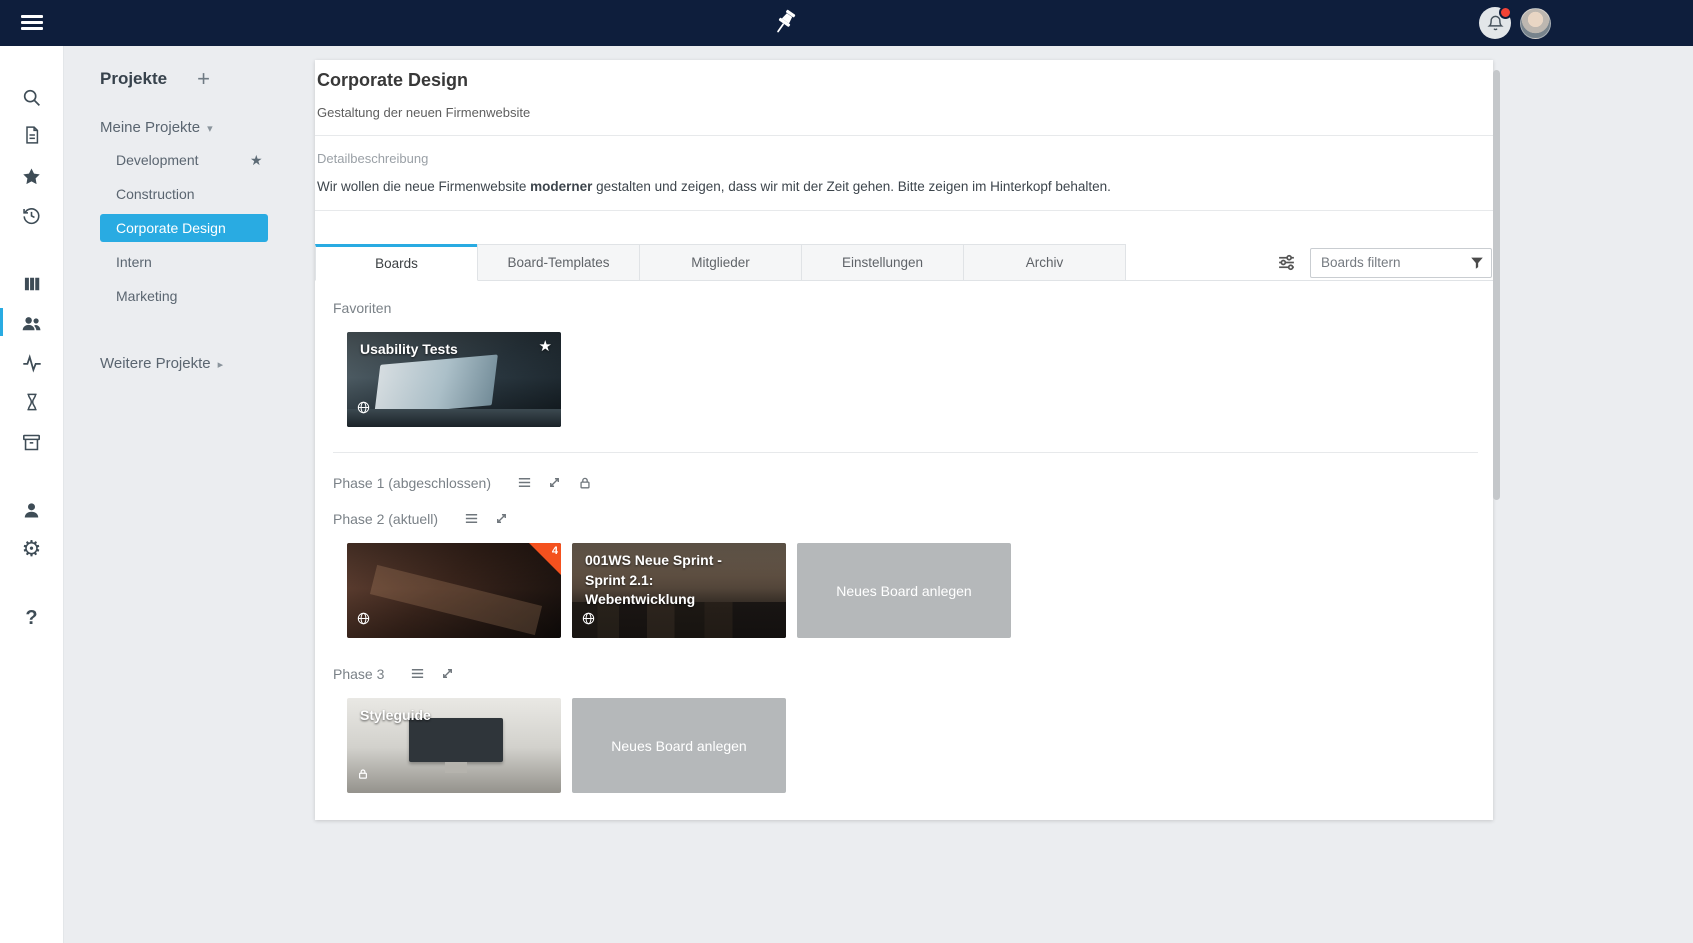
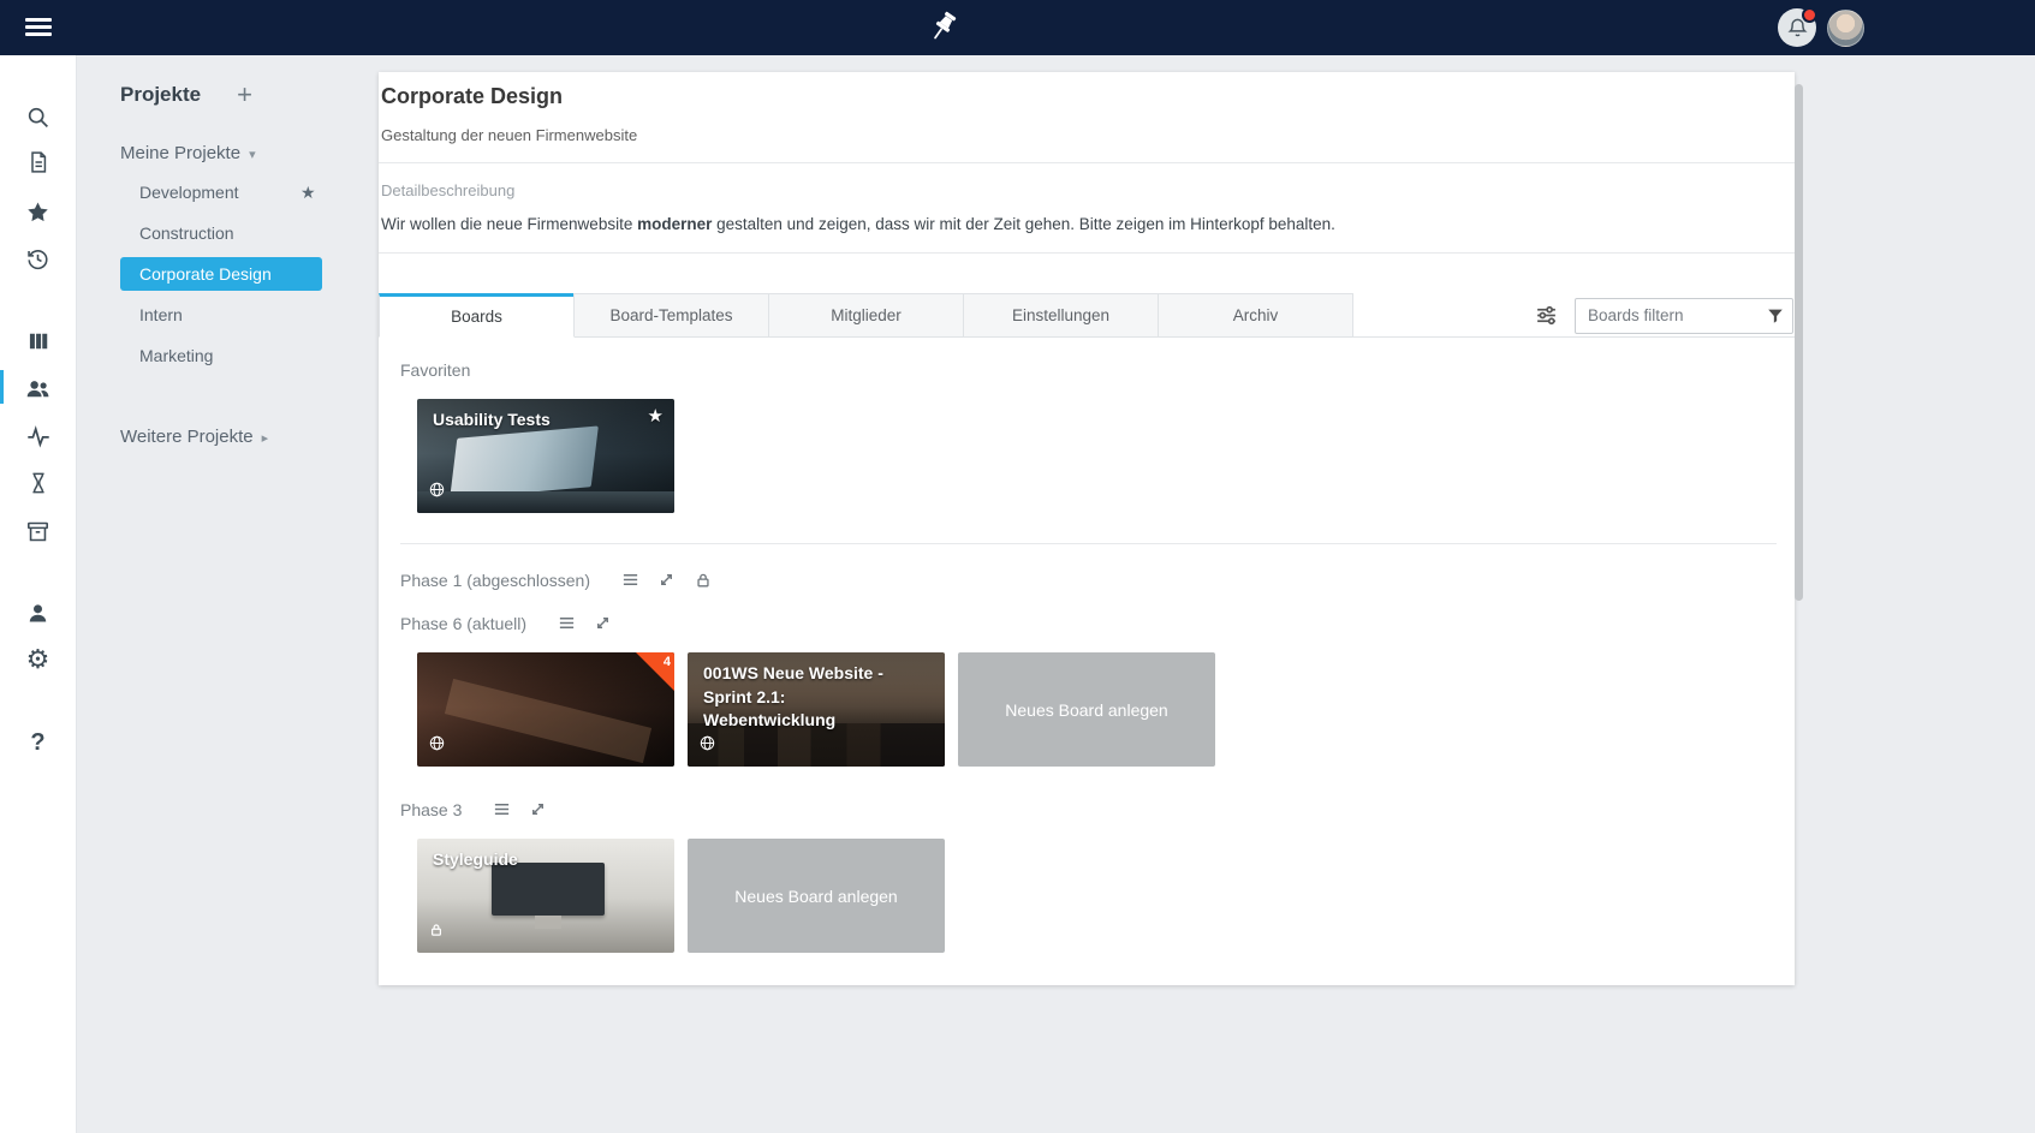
  ⚙
  ?
  Projekte
  +
  Meine Projekte ▾
  Development
  ★
  Construction
  Corporate Design
  Intern
  Marketing
  Weitere Projekte ▸
  Corporate Design
  Gestaltung der neuen Firmenwebsite
  Detailbeschreibung
  Wir wollen die neue Firmenwebsite moderner gestalten und zeigen, dass wir mit der Zeit gehen. Bitte zeigen im Hinterkopf behalten.
  Boards
  Board-Templates
  Mitglieder
  Einstellungen
  Archiv
  Boards filtern
  Favoriten
  Usability Tests
  ★
  Phase 1 (abgeschlossen)
- Phase 2 (aktuell)
+ Phase 6 (aktuell)
  4
- 001WS Neue Sprint - Sprint 2.1: Webentwicklung
+ 001WS Neue Website - Sprint 2.1: Webentwicklung
  Neues Board anlegen
  Phase 3
  Styleguide
  Neues Board anlegen
